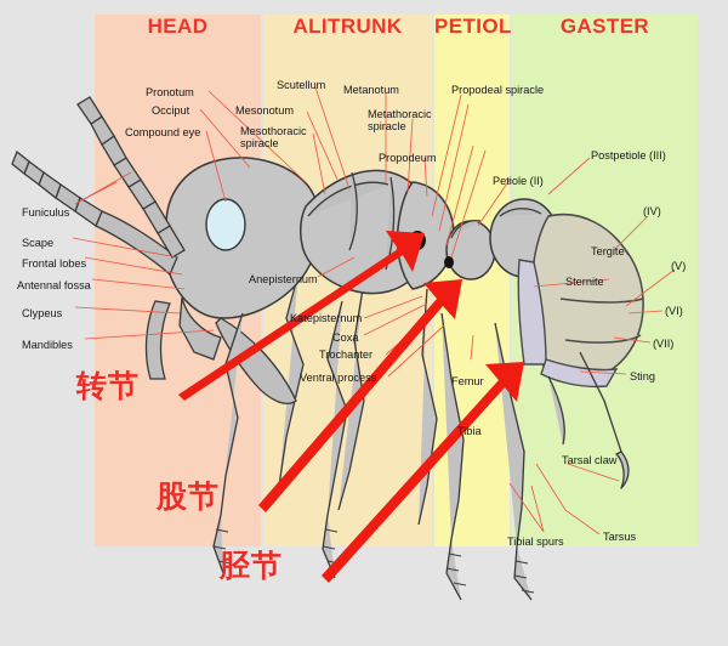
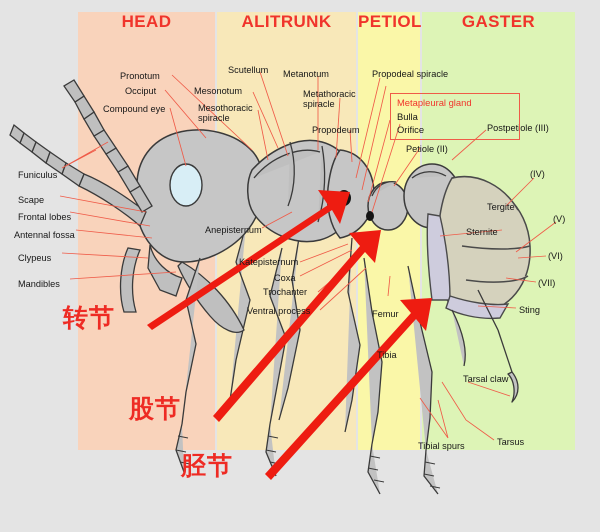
  HEAD
  ALITRUNK
  PETIOL
  GASTER
  Funiculus
  Scape
  Frontal lobes
  Antennal fossa
  Clypeus
  Mandibles
  Pronotum
  Occiput
  Compound eye
  Mesonotum
  Mesothoracic
  spiracle
  Scutellum
  Metanotum
  Metathoracic
  spiracle
  Propodeum
  Anepisternum
  Katepisternum
  Coxa
  Trochanter
  Ventral process
  Femur
  Tibia
  Propodeal spiracle
  Petiole (II)
  Postpetiole (III)
  (IV)
  Tergite
  (V)
  Sternite
  (VI)
  (VII)
  Sting
  Tarsal claw
  Tibial spurs
  Tarsus
+ Metapleural gland
+ Bulla
+ Orifice
  转节
  股节
  胫节
